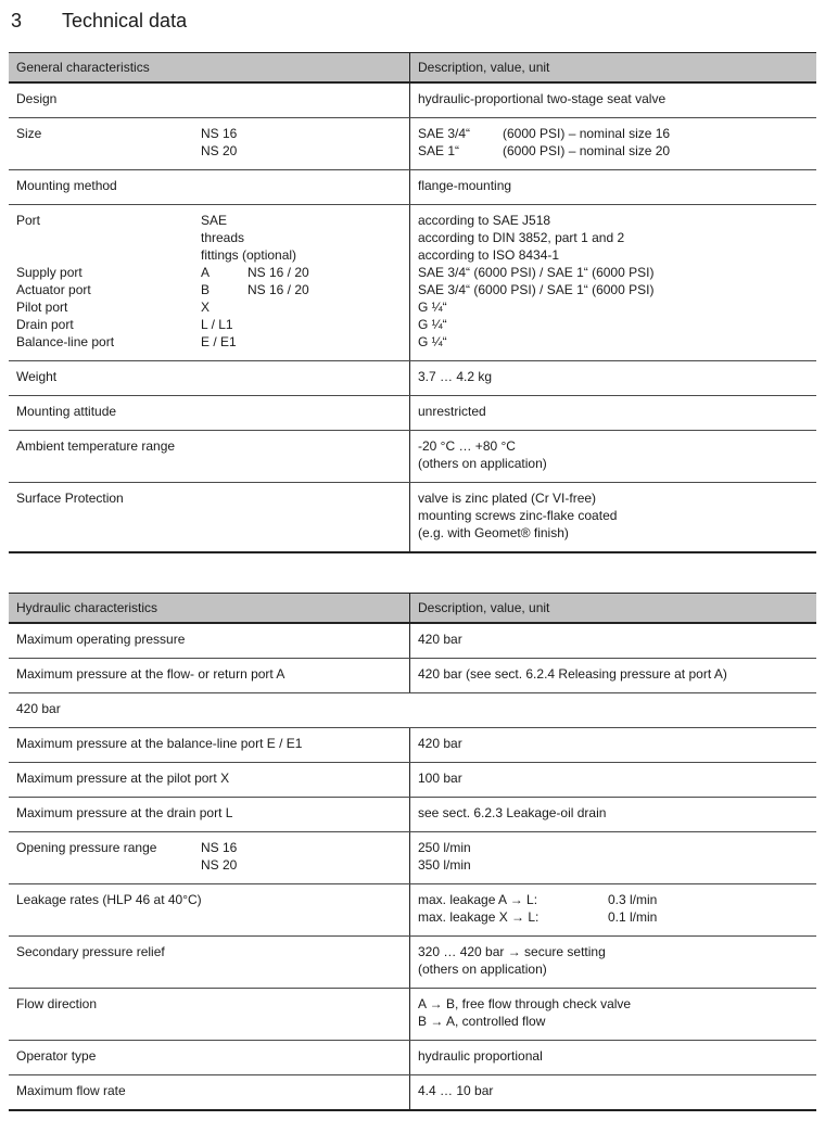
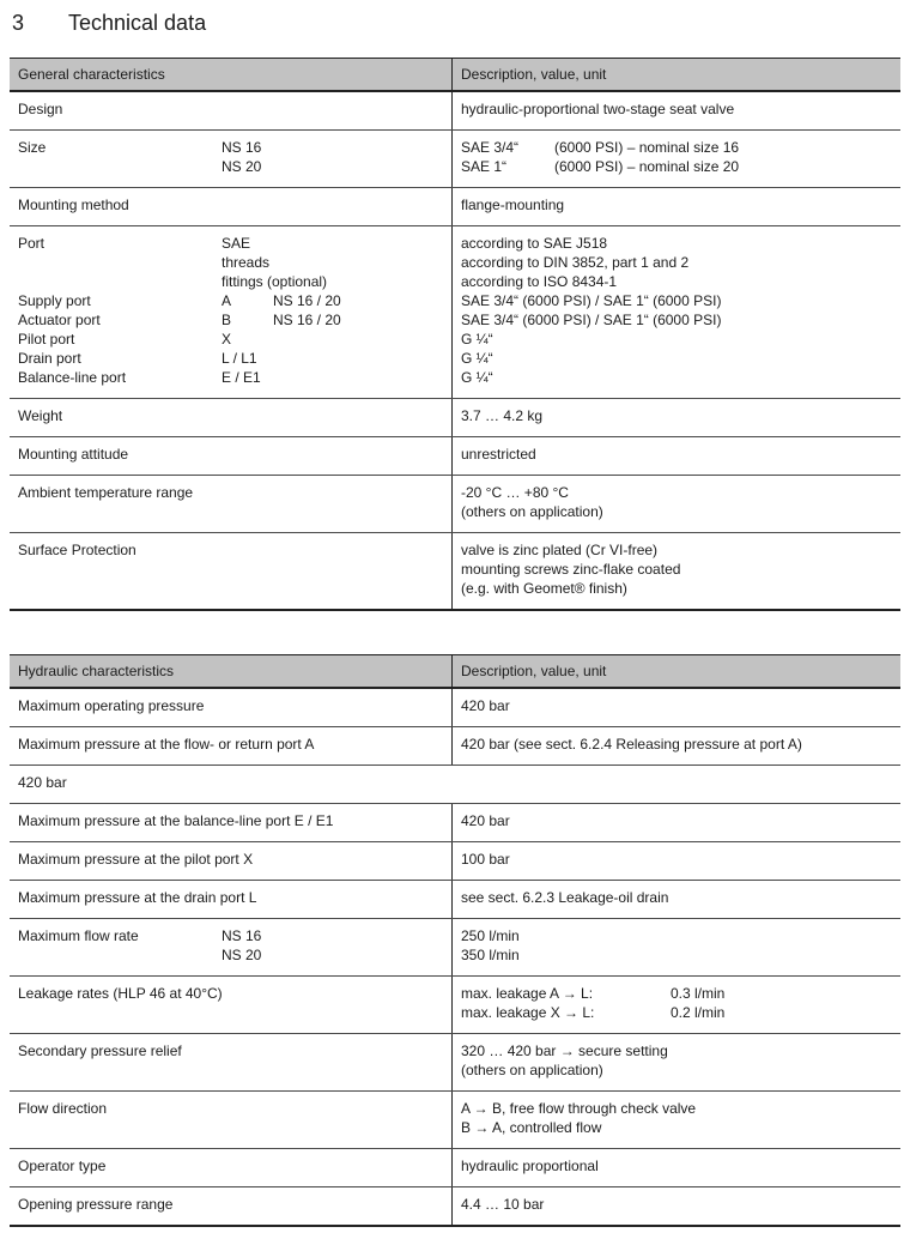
  3 Technical data
  General characteristics
  Description, value, unit
  Design
  hydraulic-proportional two-stage seat valve
  Size
  NS 16
  NS 20
  SAE 3/4“
  (6000 PSI) – nominal size 16
  SAE 1“
  (6000 PSI) – nominal size 20
  Mounting method
  flange-mounting
  Port
  SAE
  threads
  fittings (optional)
  Supply port
  A
  NS 16 / 20
  Actuator port
  B
  NS 16 / 20
  Pilot port
  X
  Drain port
  L / L1
  Balance-line port
  E / E1
  according to SAE J518
  according to DIN 3852, part 1 and 2
  according to ISO 8434-1
  SAE 3/4“ (6000 PSI) / SAE 1“ (6000 PSI)
  SAE 3/4“ (6000 PSI) / SAE 1“ (6000 PSI)
  G ¼“
  G ¼“
  G ¼“
  Weight
  3.7 … 4.2 kg
  Mounting attitude
  unrestricted
  Ambient temperature range
  -20 °C … +80 °C
  (others on application)
  Surface Protection
  valve is zinc plated (Cr VI-free)
  mounting screws zinc-flake coated
  (e.g. with Geomet® finish)
  Hydraulic characteristics
  Description, value, unit
  Maximum operating pressure
  420 bar
  Maximum pressure at the flow- or return port A
  420 bar (see sect. 6.2.4 Releasing pressure at port A)
  420 bar
  Maximum pressure at the balance-line port E / E1
  420 bar
  Maximum pressure at the pilot port X
  100 bar
  Maximum pressure at the drain port L
  see sect. 6.2.3 Leakage-oil drain
- Opening pressure range
+ Maximum flow rate
  NS 16
  NS 20
  250 l/min
  350 l/min
  Leakage rates (HLP 46 at 40°C)
  max. leakage A → L:
  0.3 l/min
  max. leakage X → L:
- 0.1 l/min
+ 0.2 l/min
  Secondary pressure relief
  320 … 420 bar → secure setting
  (others on application)
  Flow direction
  A → B, free flow through check valve
  B → A, controlled flow
  Operator type
  hydraulic proportional
- Maximum flow rate
+ Opening pressure range
  4.4 … 10 bar
